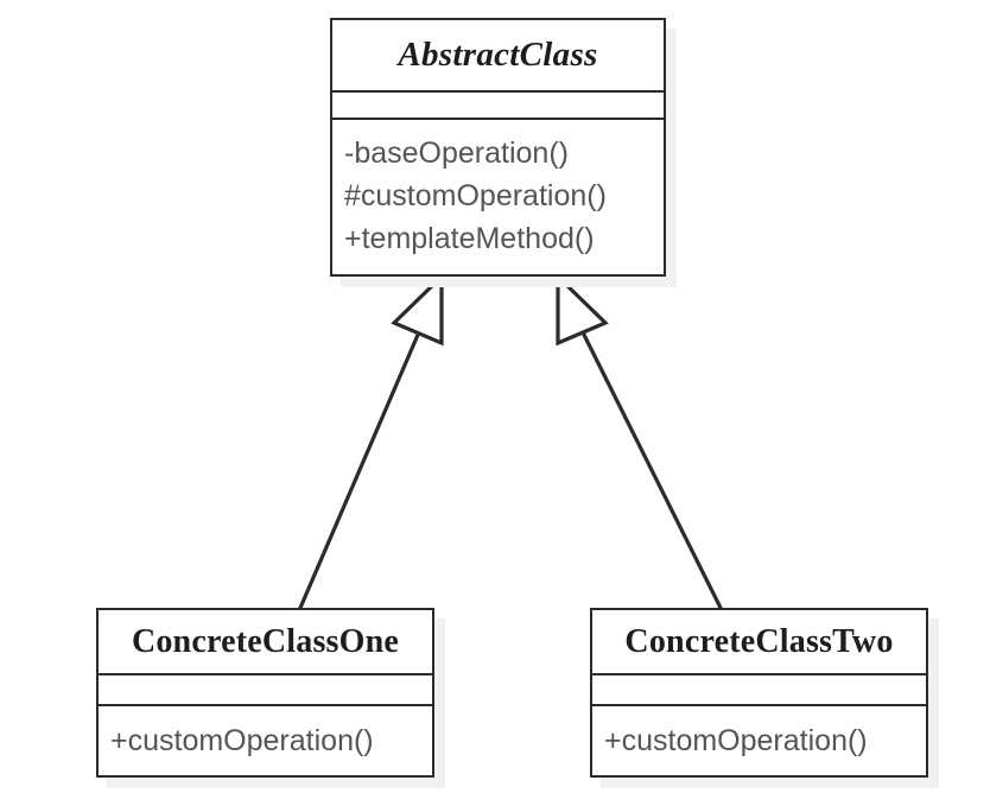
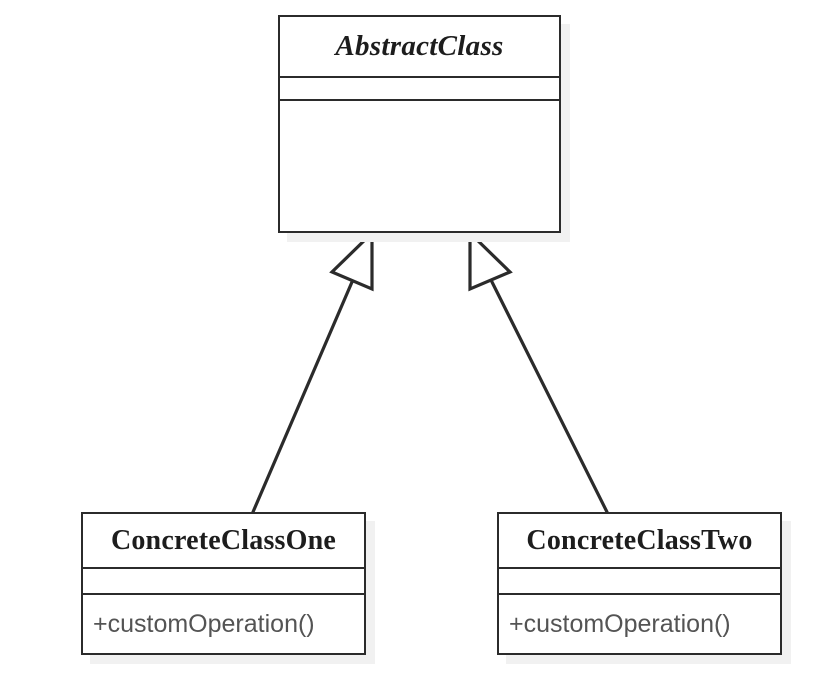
  AbstractClass
- -baseOperation()
- #customOperation()
- +templateMethod()
  ConcreteClassOne
  +customOperation()
  ConcreteClassTwo
  +customOperation()
